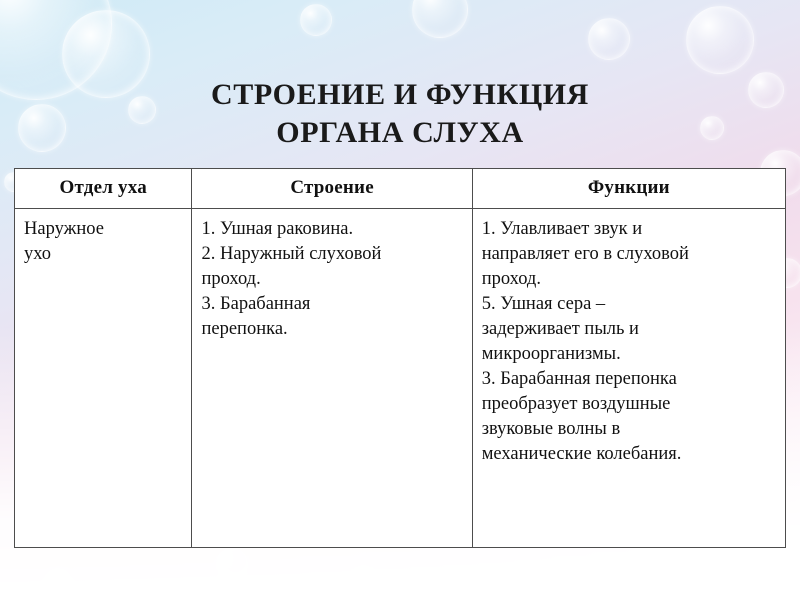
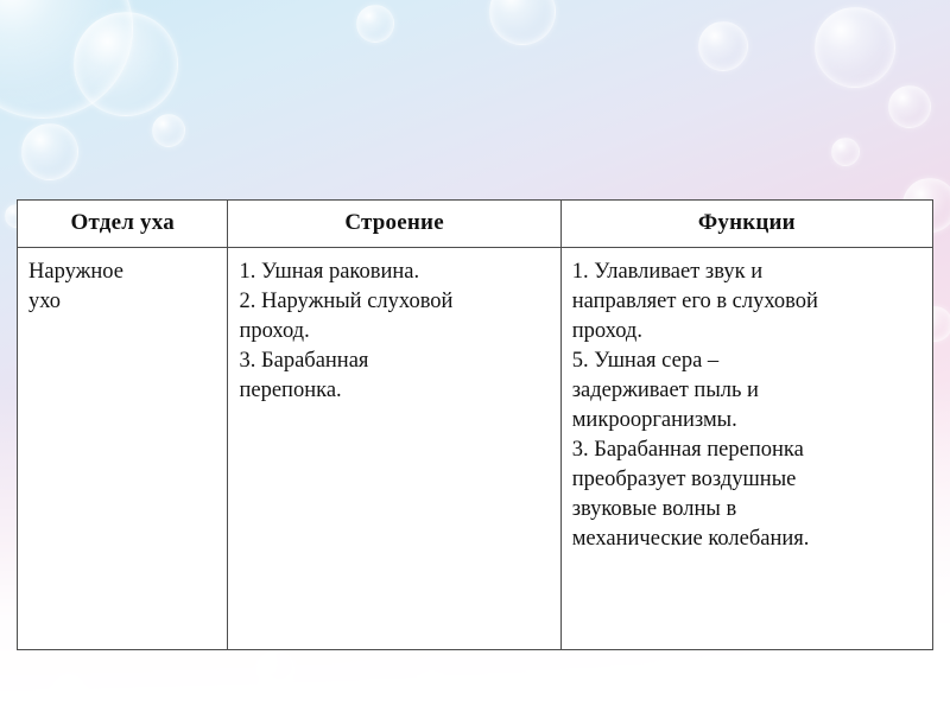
- СТРОЕНИЕ И ФУНКЦИЯ
- ОРГАНА СЛУХА
  Отдел уха	Строение	Функции
  Наружное ухо	1. Ушная раковина. 2. Наружный слуховой проход. 3. Барабанная перепонка.	1. Улавливает звук и направляет его в слуховой проход. 5. Ушная сера – задерживает пыль и микроорганизмы. 3. Барабанная перепонка преобразует воздушные звуковые волны в механические колебания.
